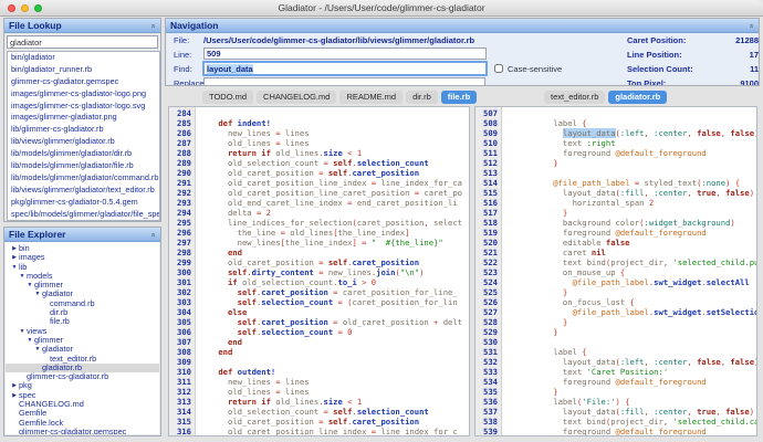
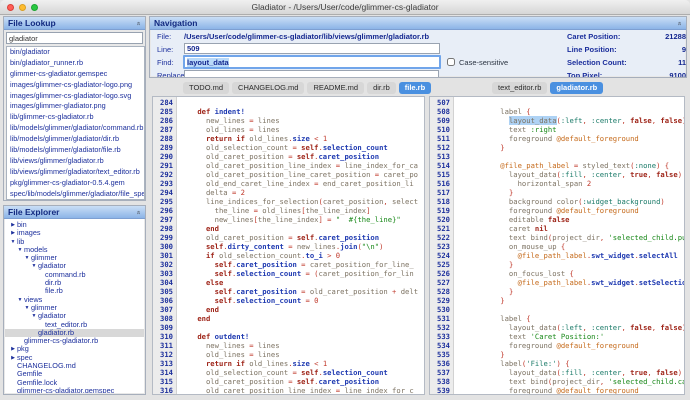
  Gladiator - /Users/User/code/glimmer-cs-gladiator
  File Lookup
  gladiator
  bin/gladiator
  bin/gladiator_runner.rb
  glimmer-cs-gladiator.gemspec
  images/glimmer-cs-gladiator-logo.png
  images/glimmer-cs-gladiator-logo.svg
  images/glimmer-gladiator.png
  lib/glimmer-cs-gladiator.rb
- lib/views/glimmer/gladiator.rb
+ lib/models/glimmer/gladiator/command.rb
  lib/models/glimmer/gladiator/dir.rb
  lib/models/glimmer/gladiator/file.rb
- lib/models/glimmer/gladiator/command.rb
+ lib/views/glimmer/gladiator.rb
  lib/views/glimmer/gladiator/text_editor.rb
  pkg/glimmer-cs-gladiator-0.5.4.gem
  spec/lib/models/glimmer/gladiator/file_spe
  File Explorer
  bin
  images
  lib
  models
  glimmer
  gladiator
  command.rb
  dir.rb
  file.rb
  views
  glimmer
  gladiator
  text_editor.rb
  gladiator.rb
  glimmer-cs-gladiator.rb
  pkg
  spec
  CHANGELOG.md
  Gemfile
  Gemfile.lock
  glimmer-cs-gladiator.gemspec
  Navigation
  File:
  /Users/User/code/glimmer-cs-gladiator/lib/views/glimmer/gladiator.rb
  Line:
  509
  Find:
  layout_data
  Case-sensitive
  Replace
  Caret Position:
  21288
  Line Position:
- 17
+ 9
  Selection Count:
  11
  Top Pixel:
  9100
  TODO.md
  CHANGELOG.md
  README.md
  dir.rb
  file.rb
  text_editor.rb
  gladiator.rb
  284
  285
  286
  287
  288
  289
  290
  291
  292
  293
  294
  295
  296
  297
  298
  299
  300
  301
  302
  303
  304
  305
  306
  307
  308
  309
  310
  311
  312
  313
  314
  315
  316
  def indent!
  new_lines = lines
  old_lines = lines
  return if old_lines.size < 1
  old_selection_count = self.selection_count
  old_caret_position = self.caret_position
  old_caret_position_line_index = line_index_for_ca
  old_caret_position_line_caret_position = caret_po
  old_end_caret_line_index = end_caret_position_li
  delta = 2
  line_indices_for_selection(caret_position, select
  the_line = old_lines[the_line_index]
  new_lines[the_line_index] = " #{the_line}"
  end
  old_caret_position = self.caret_position
  self.dirty_content = new_lines.join("\n")
  if old_selection_count.to_i > 0
  self.caret_position = caret_position_for_line_
  self.selection_count = (caret_position_for_lin
  else
  self.caret_position = old_caret_position + delt
  self.selection_count = 0
  end
  end
  def outdent!
  new_lines = lines
  old_lines = lines
  return if old_lines.size < 1
  old_selection_count = self.selection_count
  old_caret_position = self.caret_position
  old_caret_position_line_index = line_index_for_c
  507
  508
  509
  510
  511
  512
  513
  514
  515
  516
  517
  518
  519
  520
  521
  522
  523
  524
  525
  526
  527
  528
  529
  530
  531
  532
  533
  534
  535
  536
  537
  538
  539
  label {
  layout_data(:left, :center, false, false
  text :right
  foreground @default_foreground
  }
  @file_path_label = styled_text(:none) {
  layout_data(:fill, :center, true, false)
  horizontal_span 2
  }
  background color(:widget_background)
  foreground @default_foreground
  editable false
  caret nil
  text bind(project_dir, 'selected_child.p
  on_mouse_up {
  @file_path_label.swt_widget.selectAll
  }
  on_focus_lost {
  @file_path_label.swt_widget.setSelecti
  }
  }
  label {
  layout_data(:left, :center, false, false
  text 'Caret Position:'
  foreground @default_foreground
  }
  label('File:') {
  layout_data(:fill, :center, true, false)
  text bind(project_dir, 'selected_child.c
  foreground @default_foreground
